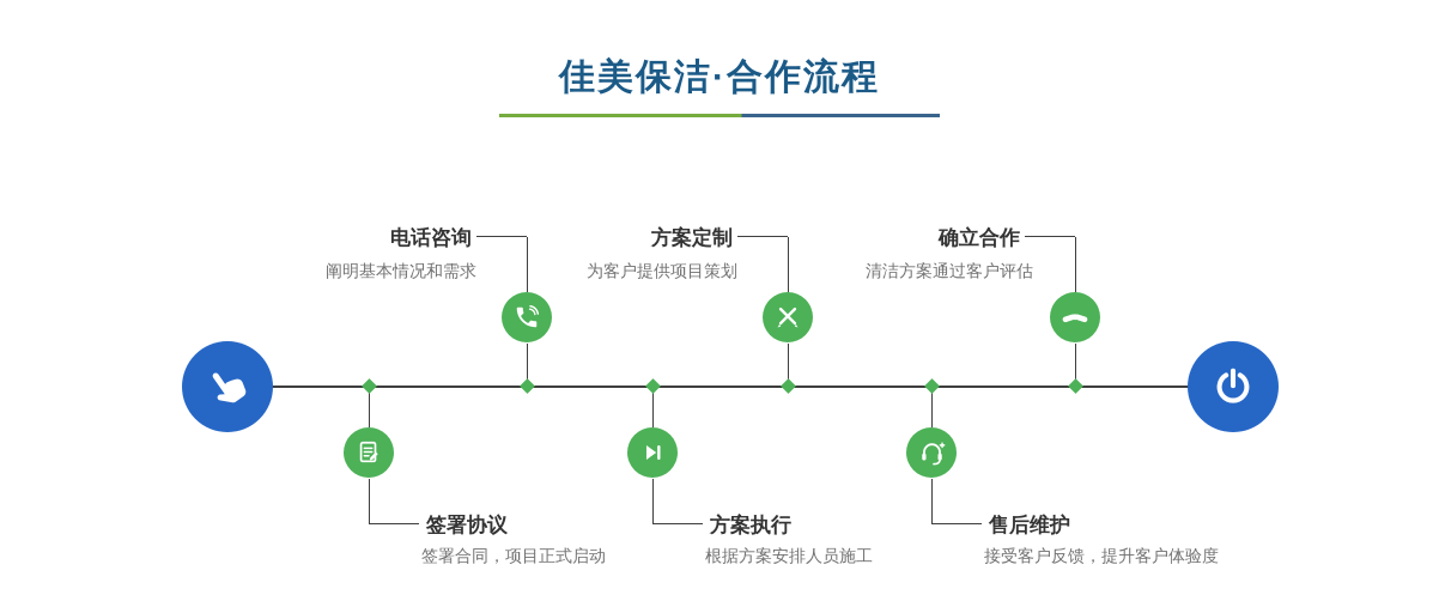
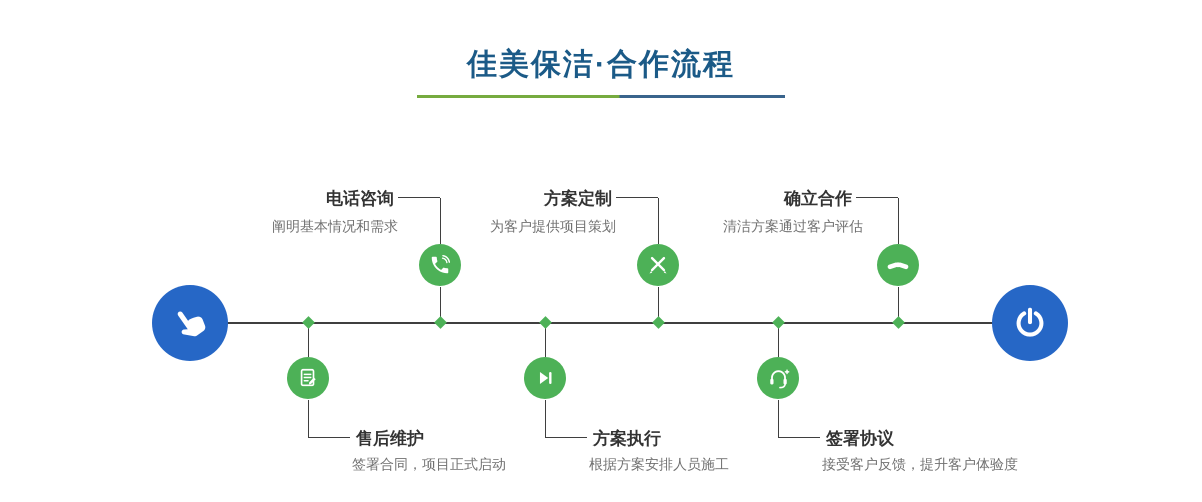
  佳美保洁·合作流程
  电话咨询
  阐明基本情况和需求
  方案定制
  为客户提供项目策划
  确立合作
  清洁方案通过客户评估
- 签署协议
+ 售后维护
  签署合同，项目正式启动
  方案执行
  根据方案安排人员施工
- 售后维护
+ 签署协议
  接受客户反馈，提升客户体验度
